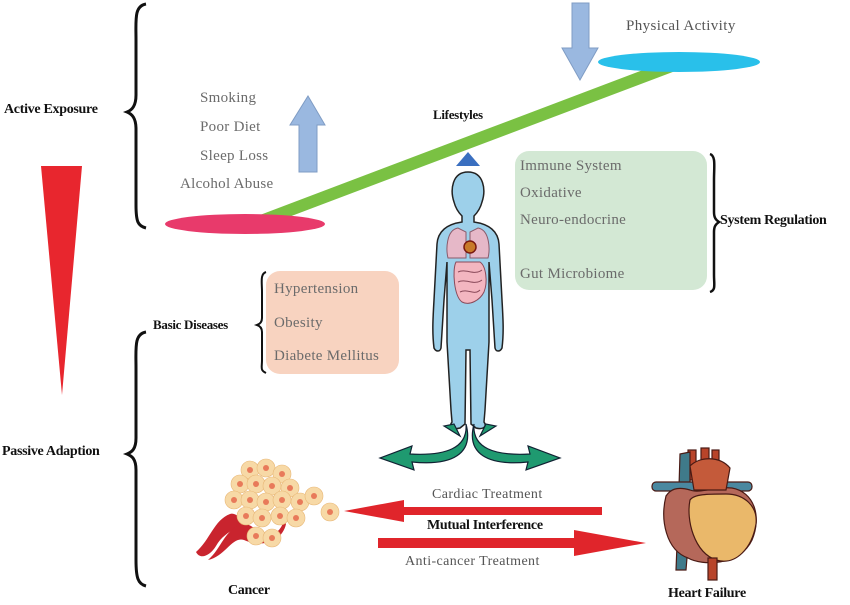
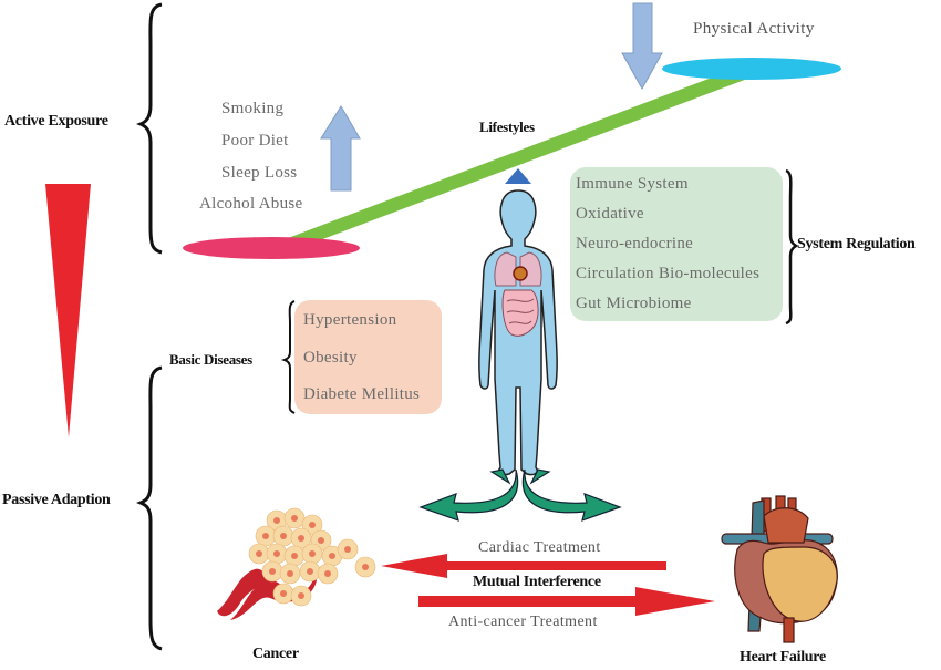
  Active Exposure
  Passive Adaption
  Smoking
  Poor Diet
  Sleep Loss
  Alcohol Abuse
  Physical Activity
  Lifestyles
  Immune System
  Oxidative
  Neuro-endocrine
+ Circulation Bio-molecules
  Gut Microbiome
  System Regulation
  Basic Diseases
  Hypertension
  Obesity
  Diabete Mellitus
  Cardiac Treatment
  Mutual Interference
  Anti-cancer Treatment
  Cancer
  Heart Failure
